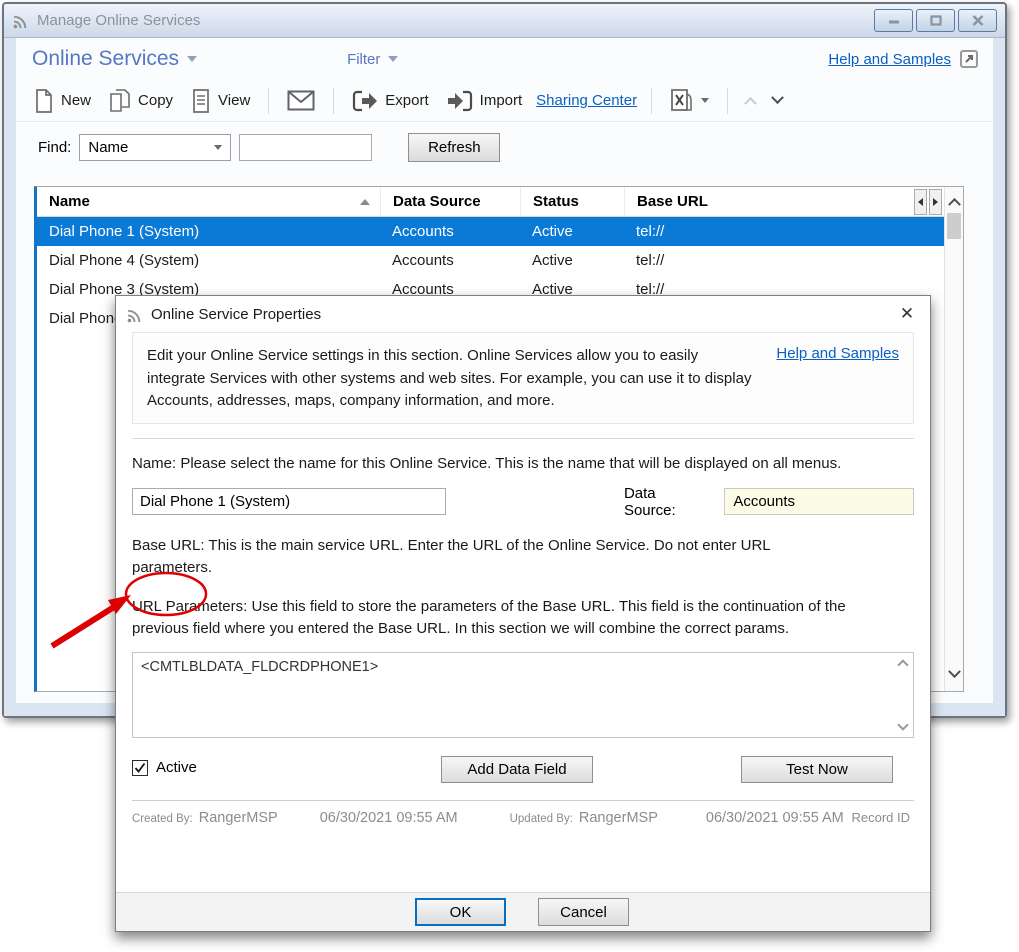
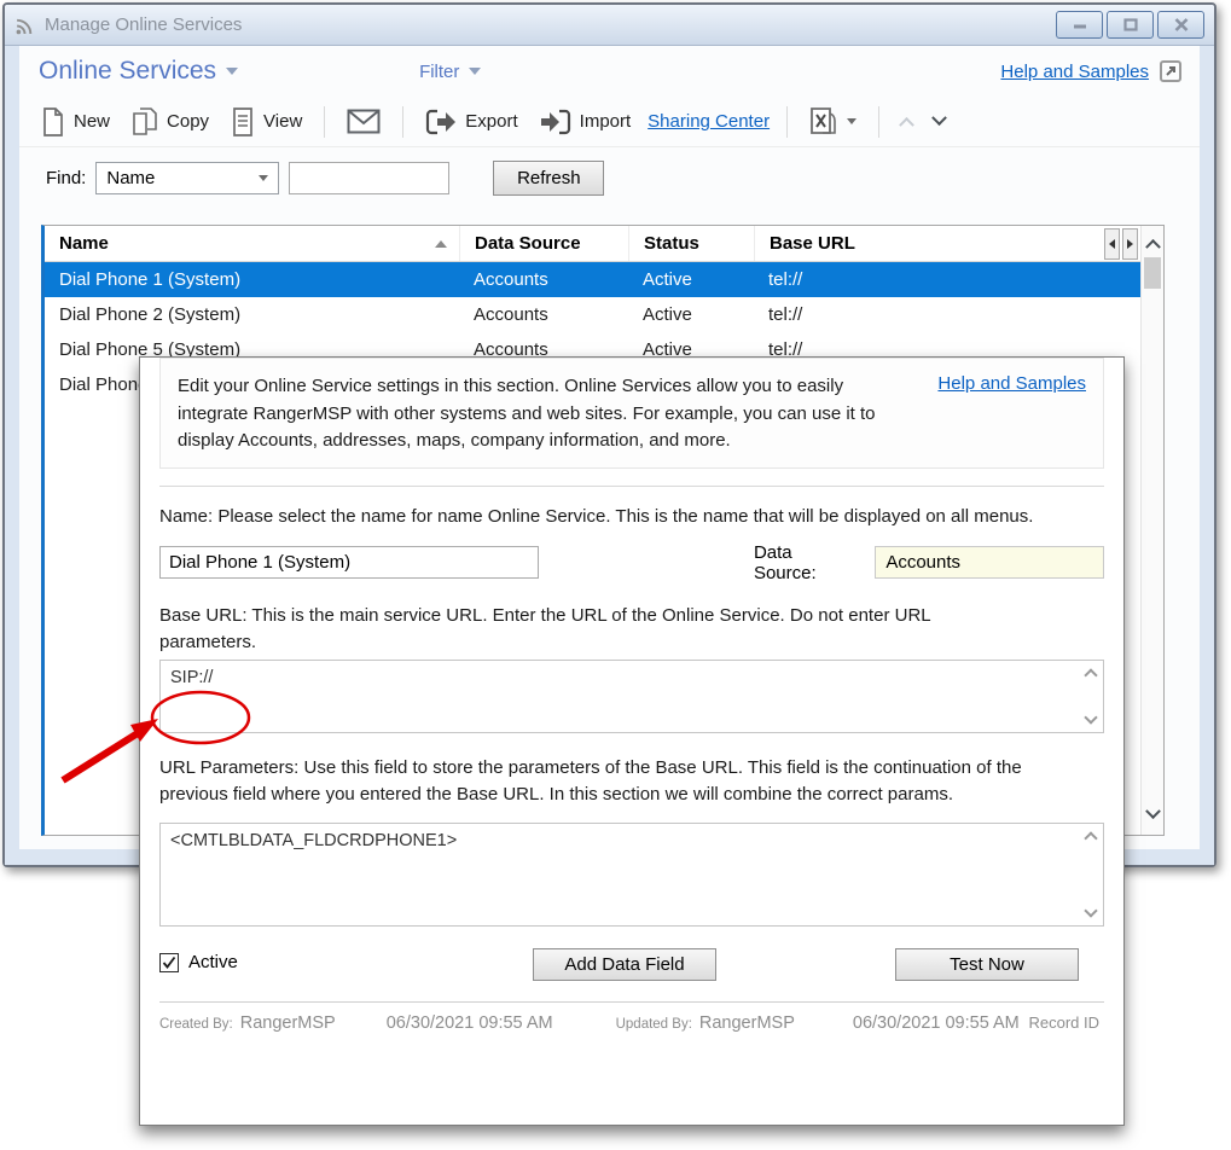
  Manage Online Services
  Online Services
  Filter
  Help and Samples
  New
  Copy
  View
  Export
  Import
  Sharing Center
  Find:
  Name
  Refresh
  Name
  Data Source
  Status
  Base URL
  Dial Phone 1 (System)
  Accounts
  Active
  tel://
- Dial Phone 4 (System)
+ Dial Phone 2 (System)
  Accounts
  Active
  tel://
- Dial Phone 3 (System)
+ Dial Phone 5 (System)
  Accounts
  Active
  tel://
  Dial Phon
- Online Service Properties
- ✕
- Edit your Online Service settings in this section. Online Services allow you to easily integrate Services with other systems and web sites. For example, you can use it to display Accounts, addresses, maps, company information, and more.
+ Edit your Online Service settings in this section. Online Services allow you to easily integrate RangerMSP with other systems and web sites. For example, you can use it to display Accounts, addresses, maps, company information, and more.
  Help and Samples
- Name: Please select the name for this Online Service. This is the name that will be displayed on all menus.
+ Name: Please select the name for name Online Service. This is the name that will be displayed on all menus.
  Dial Phone 1 (System)
  Data Source:
  Accounts
  Base URL: This is the main service URL. Enter the URL of the Online Service. Do not enter URL parameters.
+ SIP://
  URL Parameters: Use this field to store the parameters of the Base URL. This field is the continuation of the previous field where you entered the Base URL. In this section we will combine the correct params.
  <CMTLBLDATA_FLDCRDPHONE1>
  Active
  Add Data Field
  Test Now
  Created By:
  RangerMSP
  06/30/2021 09:55 AM
  Updated By:
  RangerMSP
  06/30/2021 09:55 AM
  Record ID
- OK
- Cancel
